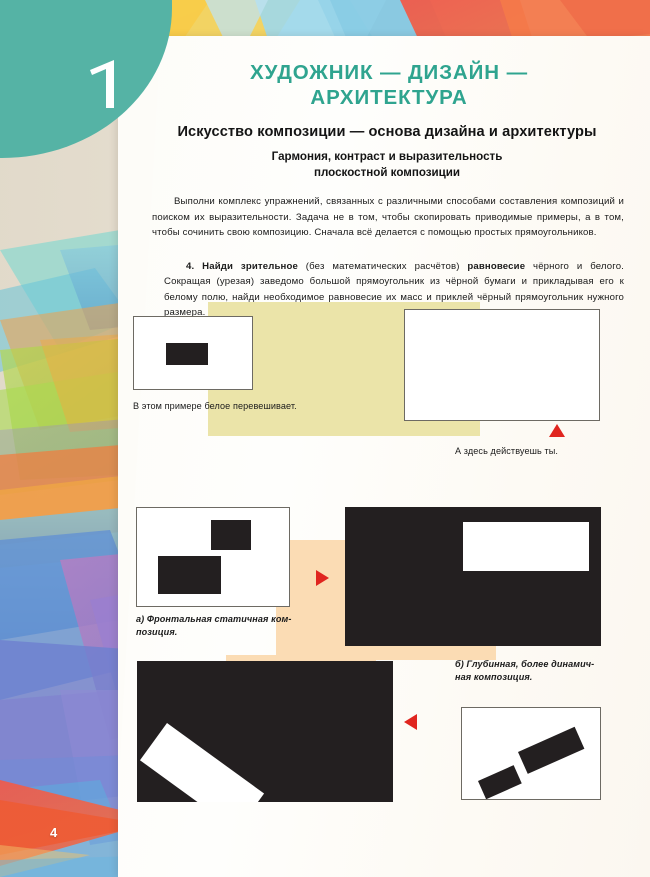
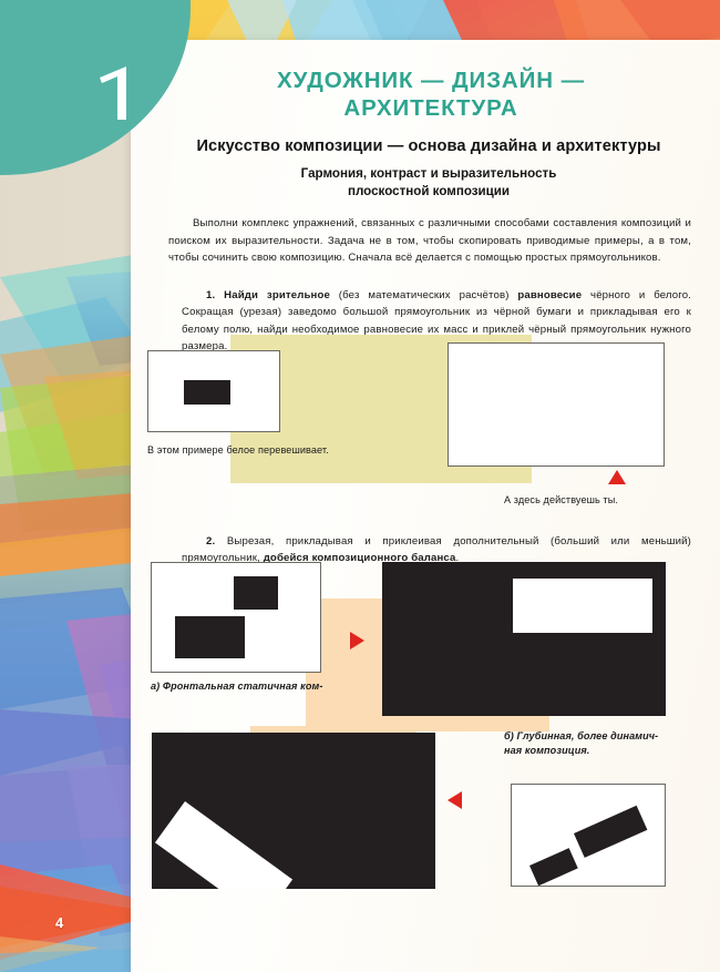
  ХУДОЖНИК — ДИЗАЙН —
  АРХИТЕКТУРА
  Искусство композиции — основа дизайна и архитектуры
  Гармония, контраст и выразительность
  плоскостной композиции
  Выполни комплекс упражнений, связанных с различными способами составления композиций и поиском их выразительности. Задача не в том, чтобы скопировать приводимые примеры, а в том, чтобы сочинить свою композицию. Сначала всё делается с помощью простых прямоугольников.
- 4. Найди зрительное (без математических расчётов) равновесие чёрного и белого. Сокращая (урезая) заведомо большой прямоугольник из чёрной бумаги и прикладывая его к белому полю, найди необходимое равновесие их масс и приклей чёрный прямоугольник нужного размера.
+ 1. Найди зрительное (без математических расчётов) равновесие чёрного и белого. Сокращая (урезая) заведомо большой прямоугольник из чёрной бумаги и прикладывая его к белому полю, найди необходимое равновесие их масс и приклей чёрный прямоугольник нужного размера.
+ 2. Вырезая, прикладывая и приклеивая дополнительный (больший или меньший) прямоугольник, добейся композиционного баланса.
  В этом примере белое перевешивает.
  А здесь действуешь ты.
  а) Фронтальная статичная ком-
- позиция.
  б) Глубинная, более динамич-
  ная композиция.
  4
